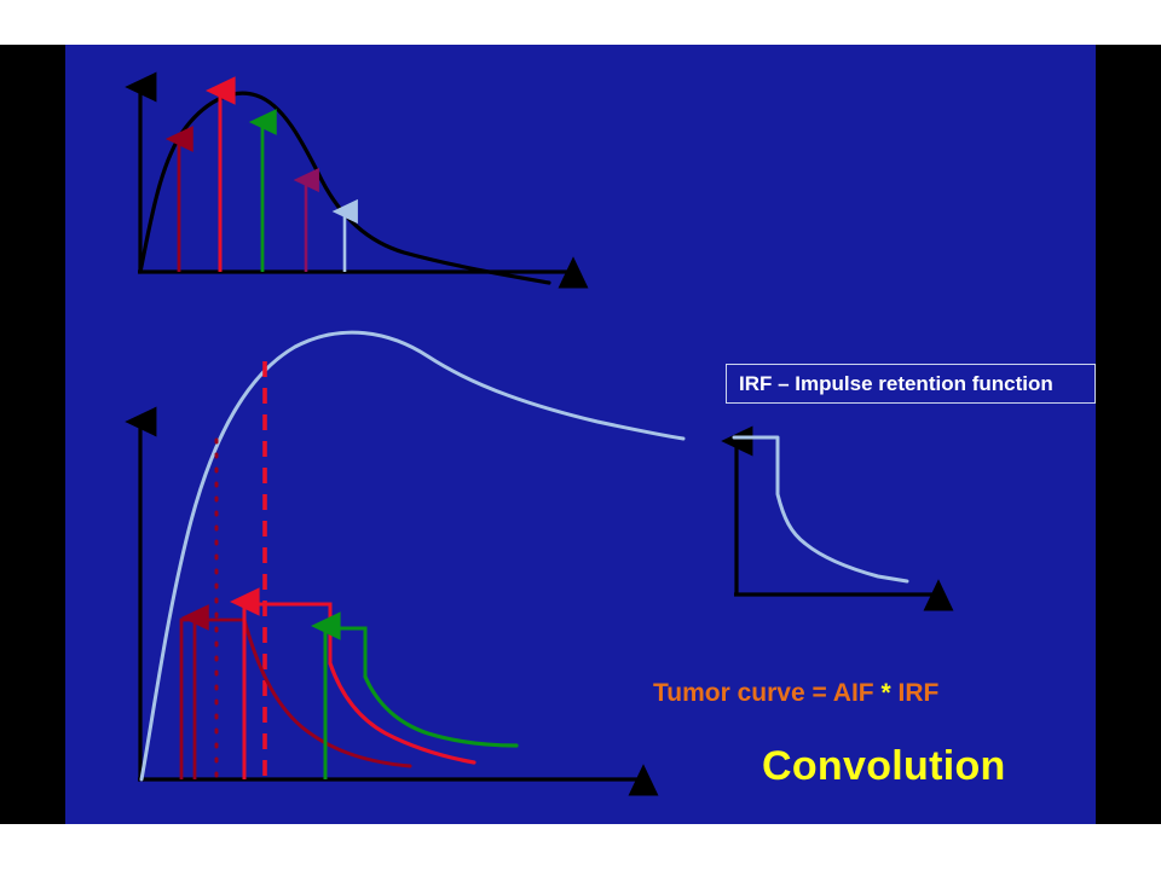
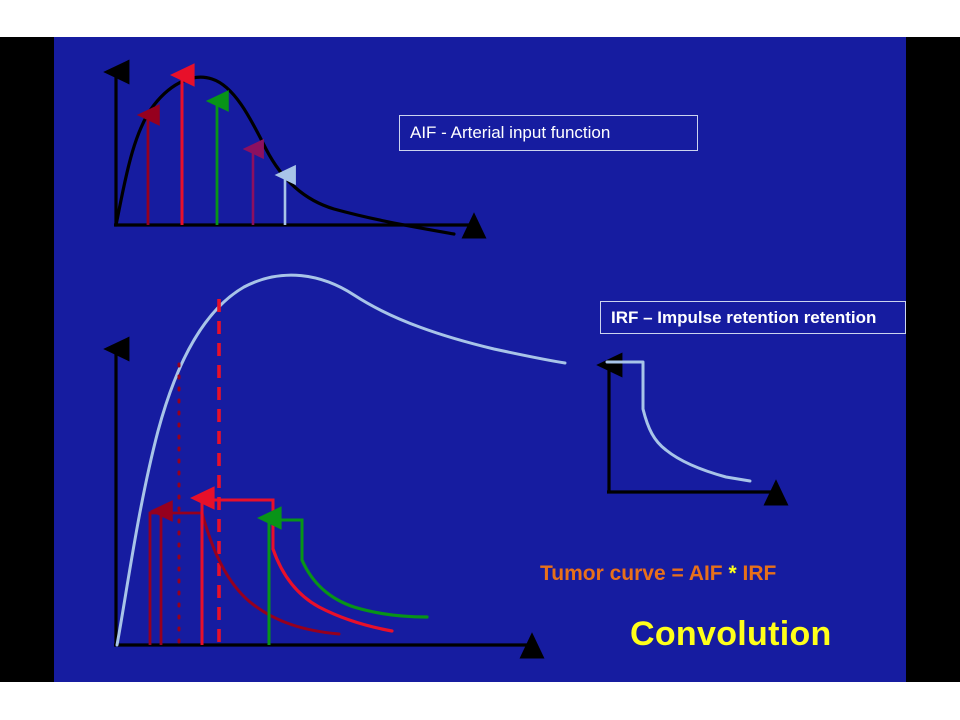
+ AIF - Arterial input function
- IRF – Impulse retention function
+ IRF – Impulse retention retention
  Tumor curve = AIF * IRF
  Convolution
